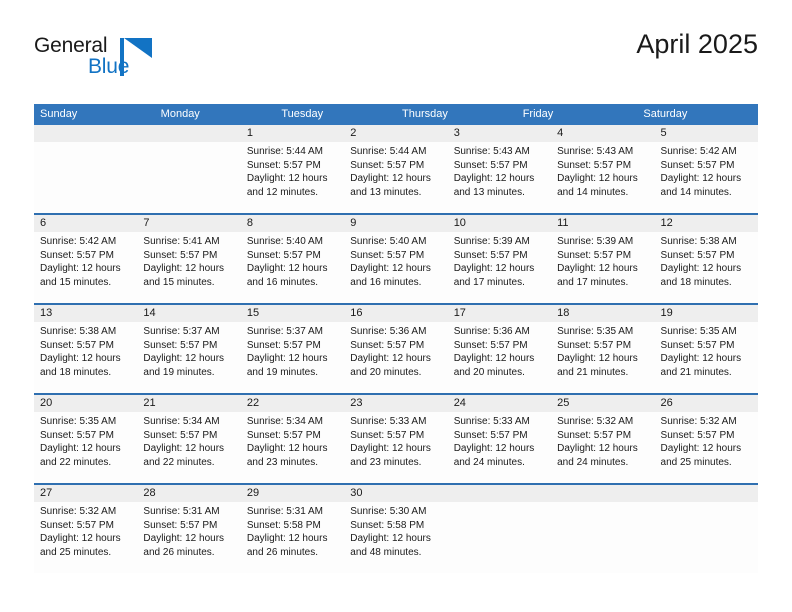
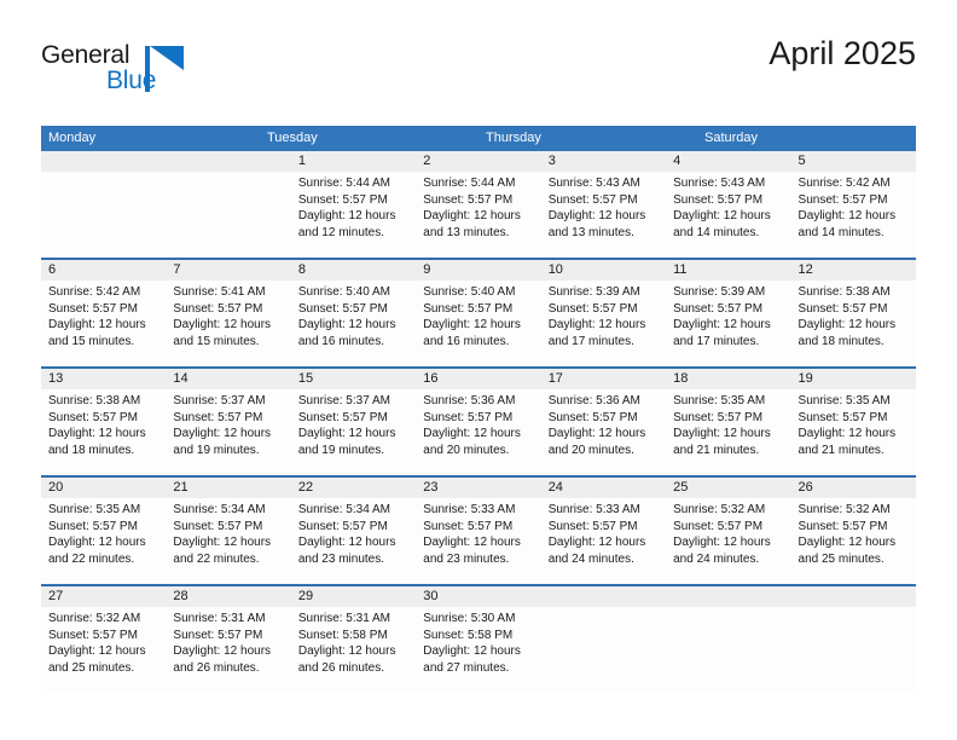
  General
  Blue
  April 2025
- Sunday
  Monday
  Tuesday
  Thursday
- Friday
  Saturday
  1
  Sunrise: 5:44 AM
  Sunset: 5:57 PM
  Daylight: 12 hours
  and 12 minutes.
  2
  Sunrise: 5:44 AM
  Sunset: 5:57 PM
  Daylight: 12 hours
  and 13 minutes.
  3
  Sunrise: 5:43 AM
  Sunset: 5:57 PM
  Daylight: 12 hours
  and 13 minutes.
  4
  Sunrise: 5:43 AM
  Sunset: 5:57 PM
  Daylight: 12 hours
  and 14 minutes.
  5
  Sunrise: 5:42 AM
  Sunset: 5:57 PM
  Daylight: 12 hours
  and 14 minutes.
  6
  Sunrise: 5:42 AM
  Sunset: 5:57 PM
  Daylight: 12 hours
  and 15 minutes.
  7
  Sunrise: 5:41 AM
  Sunset: 5:57 PM
  Daylight: 12 hours
  and 15 minutes.
  8
  Sunrise: 5:40 AM
  Sunset: 5:57 PM
  Daylight: 12 hours
  and 16 minutes.
  9
  Sunrise: 5:40 AM
  Sunset: 5:57 PM
  Daylight: 12 hours
  and 16 minutes.
  10
  Sunrise: 5:39 AM
  Sunset: 5:57 PM
  Daylight: 12 hours
  and 17 minutes.
  11
  Sunrise: 5:39 AM
  Sunset: 5:57 PM
  Daylight: 12 hours
  and 17 minutes.
  12
  Sunrise: 5:38 AM
  Sunset: 5:57 PM
  Daylight: 12 hours
  and 18 minutes.
  13
  Sunrise: 5:38 AM
  Sunset: 5:57 PM
  Daylight: 12 hours
  and 18 minutes.
  14
  Sunrise: 5:37 AM
  Sunset: 5:57 PM
  Daylight: 12 hours
  and 19 minutes.
  15
  Sunrise: 5:37 AM
  Sunset: 5:57 PM
  Daylight: 12 hours
  and 19 minutes.
  16
  Sunrise: 5:36 AM
  Sunset: 5:57 PM
  Daylight: 12 hours
  and 20 minutes.
  17
  Sunrise: 5:36 AM
  Sunset: 5:57 PM
  Daylight: 12 hours
  and 20 minutes.
  18
  Sunrise: 5:35 AM
  Sunset: 5:57 PM
  Daylight: 12 hours
  and 21 minutes.
  19
  Sunrise: 5:35 AM
  Sunset: 5:57 PM
  Daylight: 12 hours
  and 21 minutes.
  20
  Sunrise: 5:35 AM
  Sunset: 5:57 PM
  Daylight: 12 hours
  and 22 minutes.
  21
  Sunrise: 5:34 AM
  Sunset: 5:57 PM
  Daylight: 12 hours
  and 22 minutes.
  22
  Sunrise: 5:34 AM
  Sunset: 5:57 PM
  Daylight: 12 hours
  and 23 minutes.
  23
  Sunrise: 5:33 AM
  Sunset: 5:57 PM
  Daylight: 12 hours
  and 23 minutes.
  24
  Sunrise: 5:33 AM
  Sunset: 5:57 PM
  Daylight: 12 hours
  and 24 minutes.
  25
  Sunrise: 5:32 AM
  Sunset: 5:57 PM
  Daylight: 12 hours
  and 24 minutes.
  26
  Sunrise: 5:32 AM
  Sunset: 5:57 PM
  Daylight: 12 hours
  and 25 minutes.
  27
  Sunrise: 5:32 AM
  Sunset: 5:57 PM
  Daylight: 12 hours
  and 25 minutes.
  28
  Sunrise: 5:31 AM
  Sunset: 5:57 PM
  Daylight: 12 hours
  and 26 minutes.
  29
  Sunrise: 5:31 AM
  Sunset: 5:58 PM
  Daylight: 12 hours
  and 26 minutes.
  30
  Sunrise: 5:30 AM
  Sunset: 5:58 PM
  Daylight: 12 hours
- and 48 minutes.
+ and 27 minutes.
